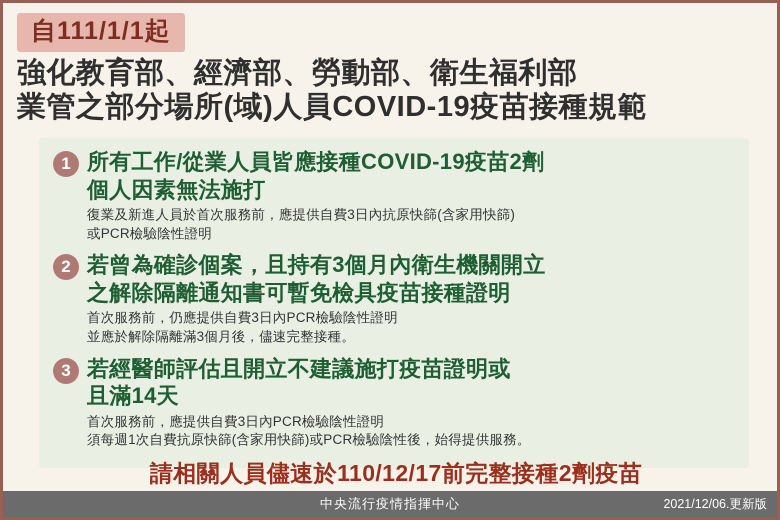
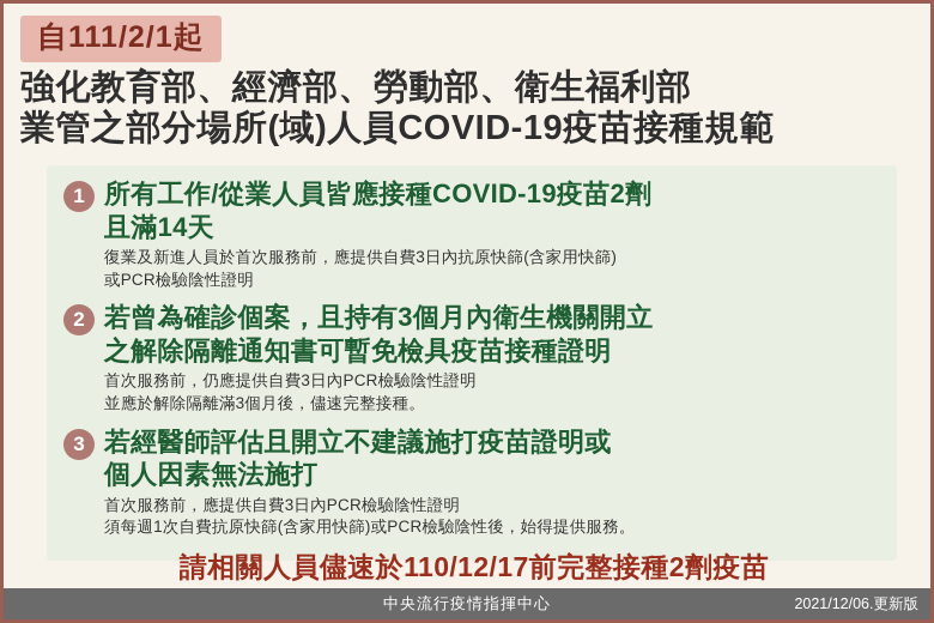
- 自111/1/1起
+ 自111/2/1起
  強化教育部、經濟部、勞動部、衛生福利部
  業管之部分場所(域)人員COVID-19疫苗接種規範
  1
  所有工作/從業人員皆應接種COVID-19疫苗2劑
- 個人因素無法施打
+ 且滿14天
  復業及新進人員於首次服務前，應提供自費3日內抗原快篩(含家用快篩)
  或PCR檢驗陰性證明
  2
  若曾為確診個案，且持有3個月內衛生機關開立
  之解除隔離通知書可暫免檢具疫苗接種證明
  首次服務前，仍應提供自費3日內PCR檢驗陰性證明
  並應於解除隔離滿3個月後，儘速完整接種。
  3
  若經醫師評估且開立不建議施打疫苗證明或
- 且滿14天
+ 個人因素無法施打
  首次服務前，應提供自費3日內PCR檢驗陰性證明
  須每週1次自費抗原快篩(含家用快篩)或PCR檢驗陰性後，始得提供服務。
  請相關人員儘速於110/12/17前完整接種2劑疫苗
  中央流行疫情指揮中心
  2021/12/06.更新版
